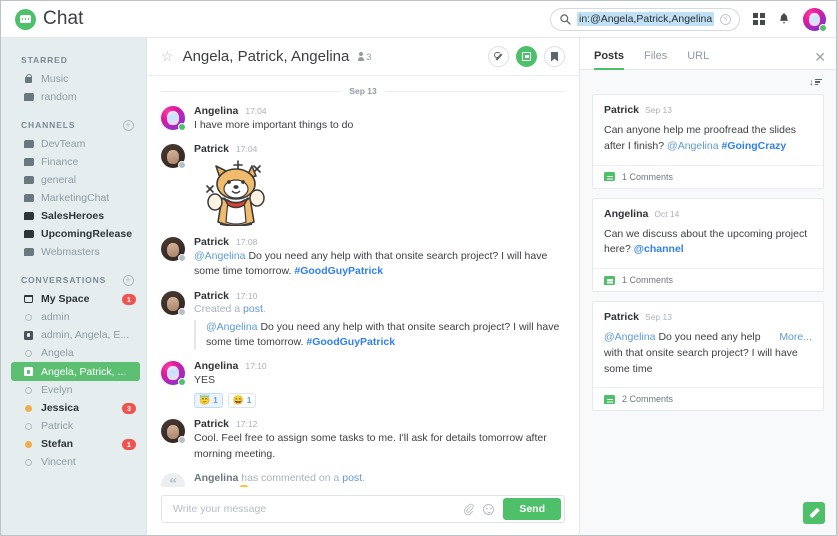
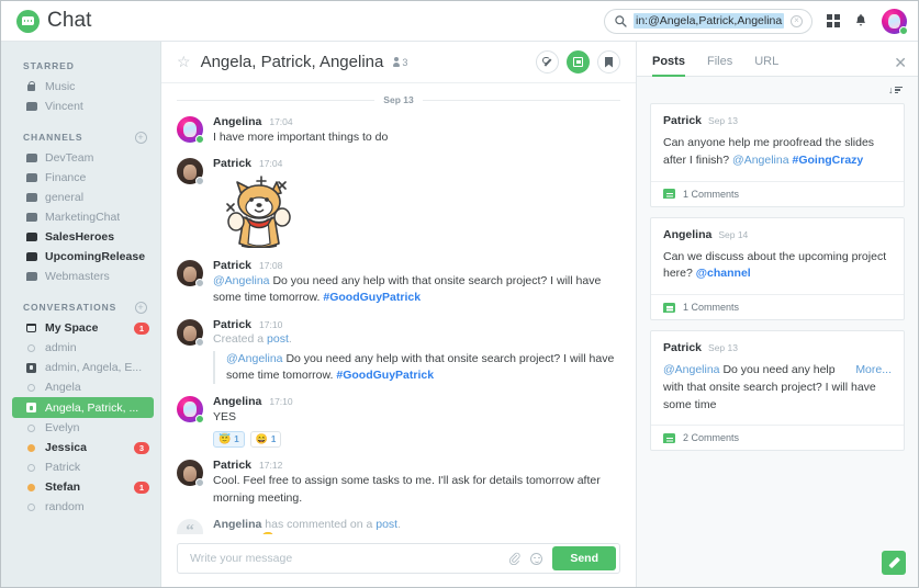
  Chat
  in:@Angela,Patrick,Angelina
  ×
  STARRED
  Music
- random
+ Vincent
  CHANNELS
  +
  DevTeam
  Finance
  general
  MarketingChat
  SalesHeroes
  UpcomingRelease
  Webmasters
  CONVERSATIONS
  +
  My Space
  1
  admin
  admin, Angela, E...
  Angela
  Angela, Patrick, ...
  Evelyn
  Jessica
  3
  Patrick
  Stefan
  1
- Vincent
+ random
  ☆
  Angela, Patrick, Angelina
  3
  Sep 13
  Angelina
  17:04
  I have more important things to do
  Patrick
  17:04
  Patrick
  17:08
  @Angelina Do you need any help with that onsite search project? I will have some time tomorrow. #GoodGuyPatrick
  Patrick
  17:10
  Created a post.
  @Angelina Do you need any help with that onsite search project? I will have some time tomorrow. #GoodGuyPatrick
  Angelina
  17:10
  YES
  😇
  1
  😄
  1
  Patrick
  17:12
  Cool. Feel free to assign some tasks to me. I'll ask for details tomorrow after morning meeting.
  “
  Angelina has commented on a post.
  Write your message
  Send
  Posts
  Files
  URL
  ✕
  ↓
  Patrick
  Sep 13
  Can anyone help me proofread the slides after I finish? @Angelina #GoingCrazy
  1 Comments
  Angelina
- Oct 14
+ Sep 14
  Can we discuss about the upcoming project here? @channel
  1 Comments
  Patrick
  Sep 13
  More...
  @Angelina Do you need any help with that onsite search project? I will have some time
  2 Comments
